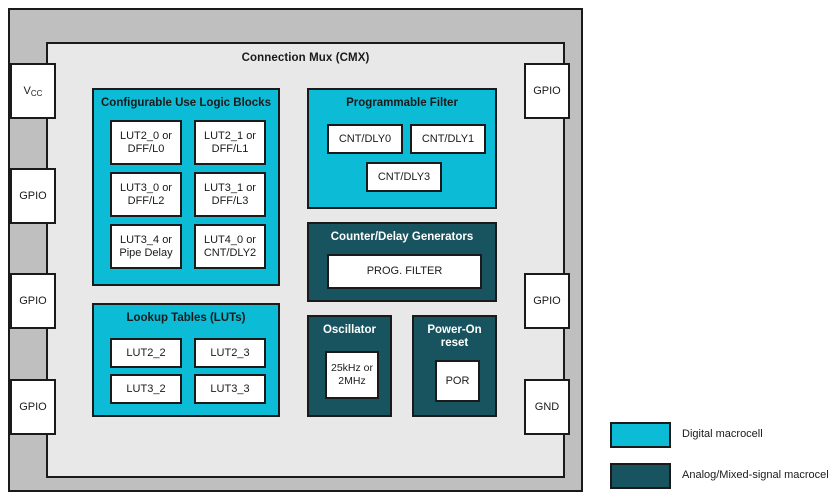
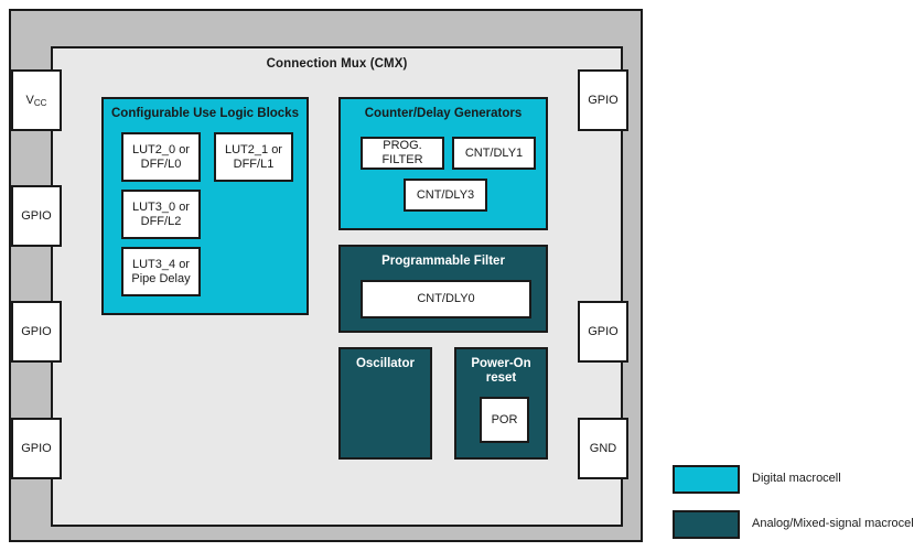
  Connection Mux (CMX)
  VCC
  GPIO
  GPIO
  GPIO
  GPIO
  GPIO
  GND
  Configurable Use Logic Blocks
  LUT2_0 or
  DFF/L0
  LUT2_1 or
  DFF/L1
  LUT3_0 or
  DFF/L2
- LUT3_1 or
- DFF/L3
  LUT3_4 or
  Pipe Delay
- LUT4_0 or
- CNT/DLY2
- Lookup Tables (LUTs)
- LUT2_2
- LUT2_3
- LUT3_2
- LUT3_3
- Programmable Filter
+ Counter/Delay Generators
- CNT/DLY0
+ PROG. FILTER
  CNT/DLY1
  CNT/DLY3
- Counter/Delay Generators
+ Programmable Filter
- PROG. FILTER
+ CNT/DLY0
  Oscillator
- 25kHz or
- 2MHz
  Power-On
  reset
  POR
  Digital macrocell
  Analog/Mixed-signal macrocel
